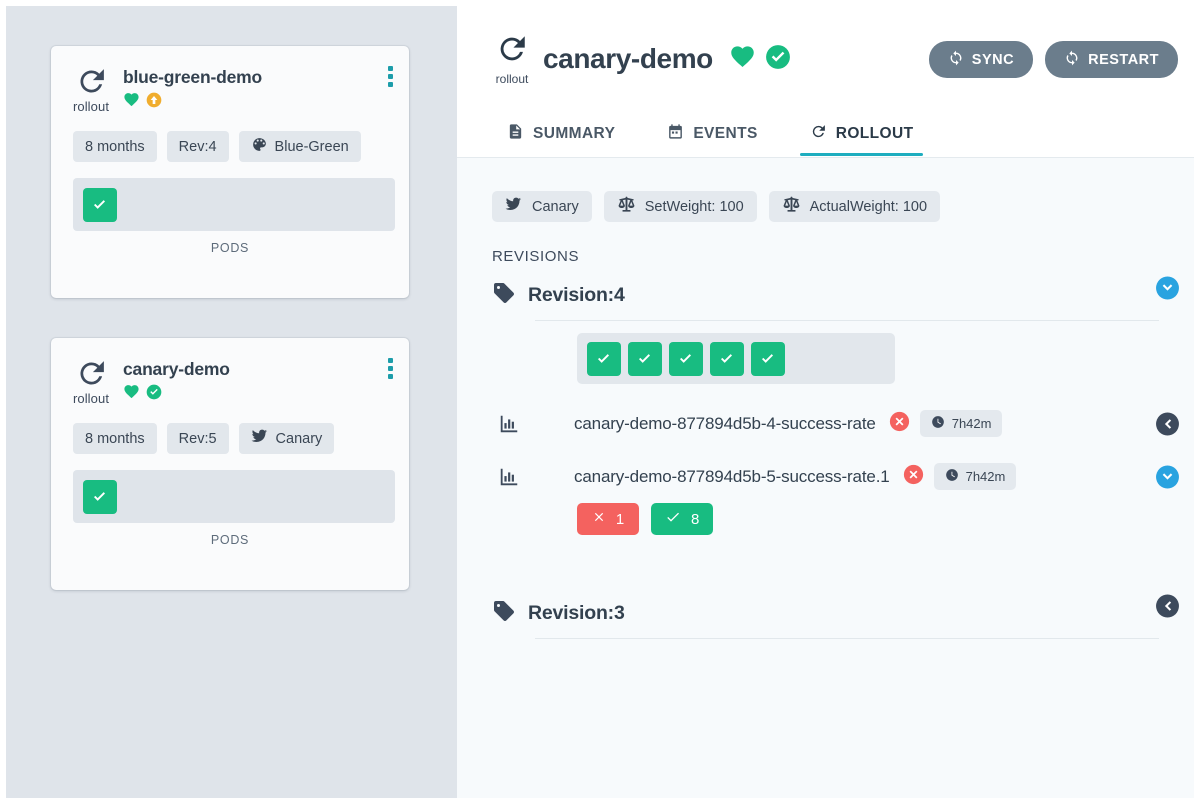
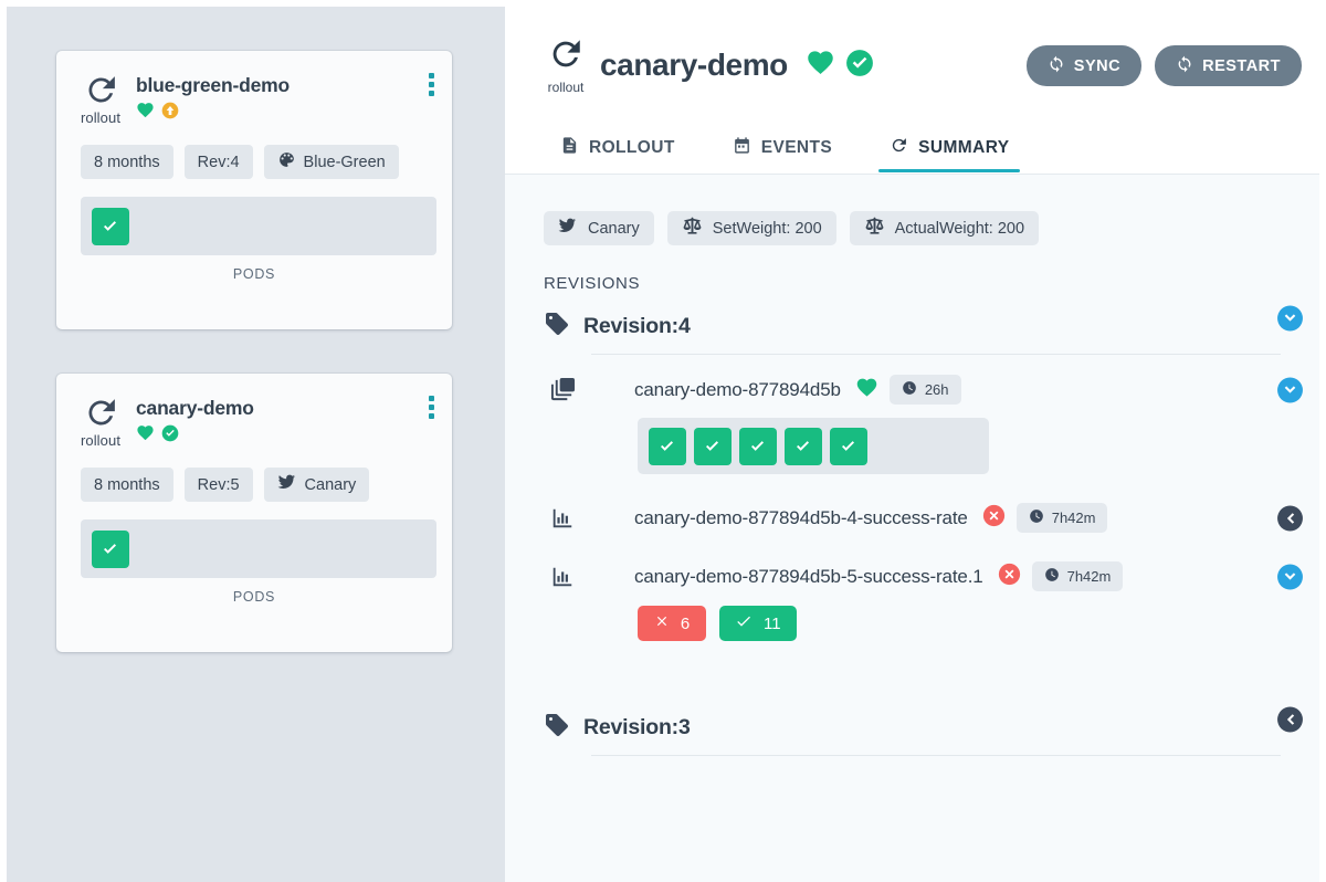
  rollout
  blue-green-demo
  8 months
  Rev:4
  Blue-Green
  PODS
  rollout
  canary-demo
  8 months
  Rev:5
  Canary
  PODS
  rollout
  canary-demo
  SYNC
  RESTART
- SUMMARY
+ ROLLOUT
  EVENTS
- ROLLOUT
+ SUMMARY
  Canary
- SetWeight: 100
+ SetWeight: 200
- ActualWeight: 100
+ ActualWeight: 200
  REVISIONS
  Revision:4
+ canary-demo-877894d5b
+ 26h
  canary-demo-877894d5b-4-success-rate
  7h42m
  canary-demo-877894d5b-5-success-rate.1
  7h42m
- 1
+ 6
- 8
+ 11
  Revision:3
